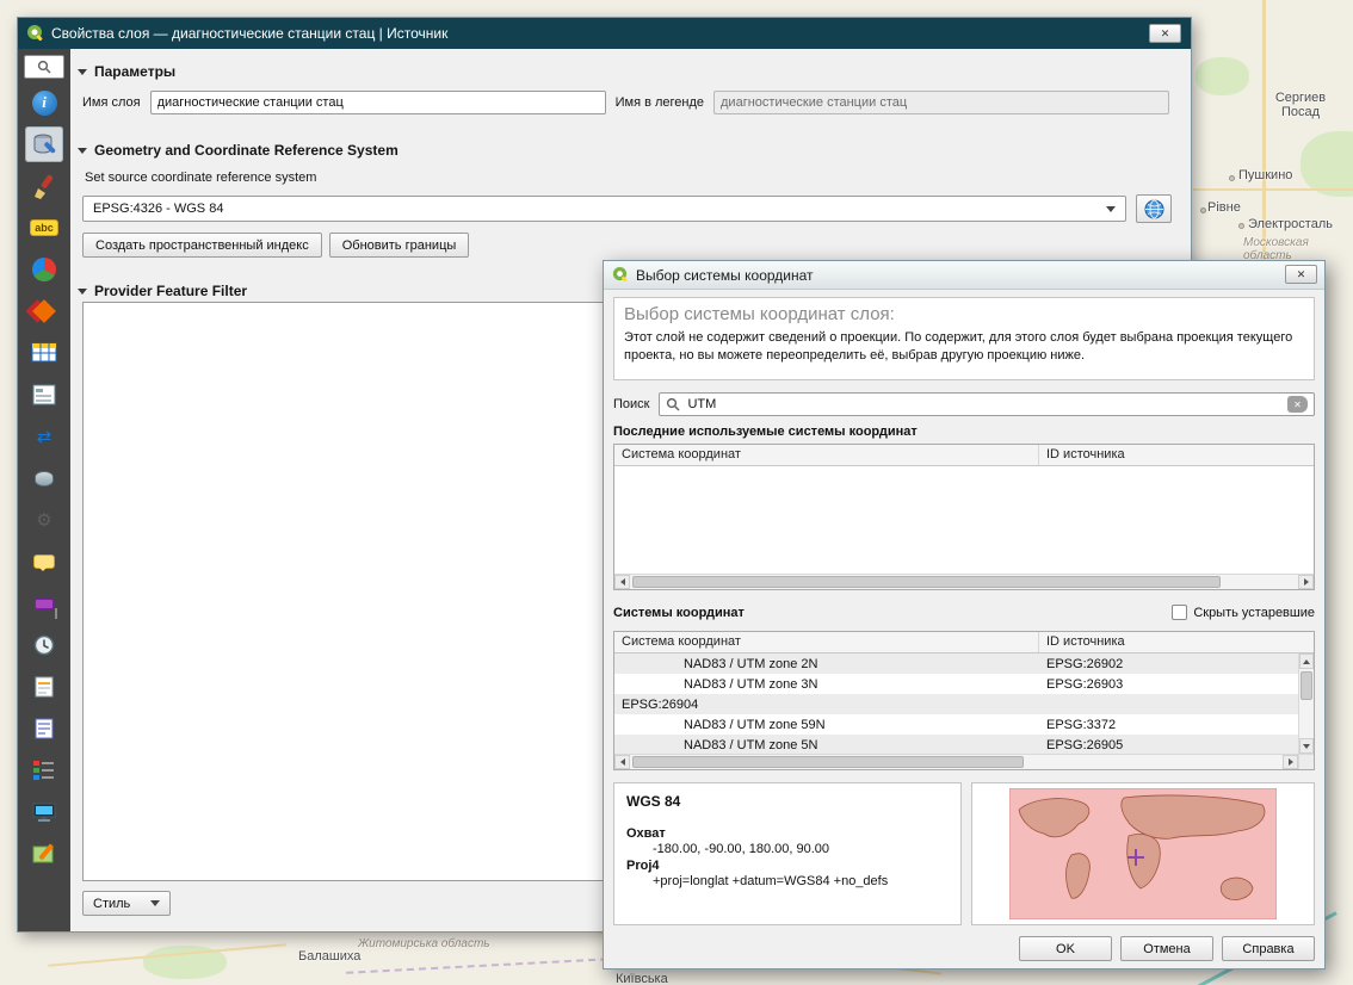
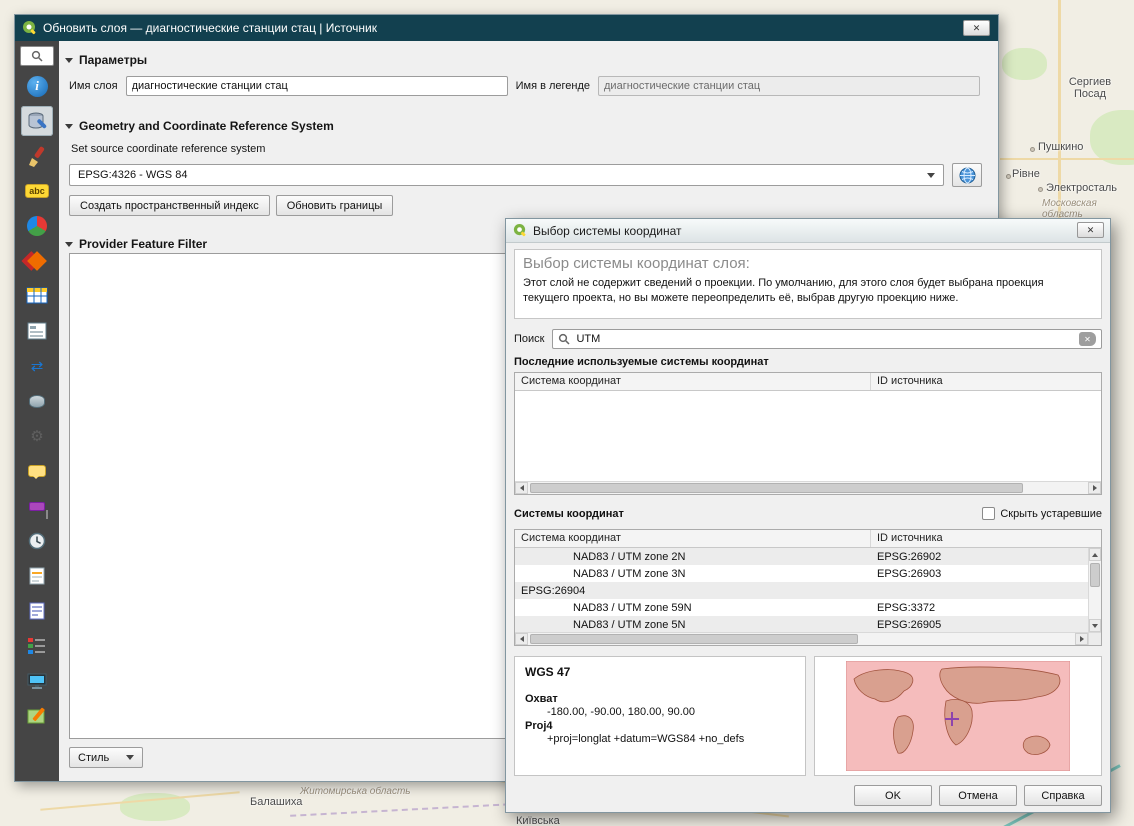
  Сергиев Посад
  Пушкино
  Рівне
  Электросталь
  Московская область
  Житомирська область
  Балашиха
  Київська
- Свойства слоя — диагностические станции стац | Источник
+ Обновить слоя — диагностические станции стац | Источник
  ✕
  i
  abc
  ⇄
  ⚙
  Параметры
  Имя слоя
  диагностические станции стац
  Имя в легенде
  диагностические станции стац
  Geometry and Coordinate Reference System
  Set source coordinate reference system
  EPSG:4326 - WGS 84
  Создать пространственный индекс
  Обновить границы
  Provider Feature Filter
  Стиль
  Выбор системы координат
  ✕
  Выбор системы координат слоя:
- Этот слой не содержит сведений о проекции. По содержит, для этого слоя будет выбрана проекция текущего проекта, но вы можете переопределить её, выбрав другую проекцию ниже.
+ Этот слой не содержит сведений о проекции. По умолчанию, для этого слоя будет выбрана проекция текущего проекта, но вы можете переопределить её, выбрав другую проекцию ниже.
  Поиск
  UTM
  ✕
  Последние используемые системы координат
  Система координат
  ID источника
  Системы координат
  Скрыть устаревшие
  Система координат
  ID источника
  NAD83 / UTM zone 2N
  EPSG:26902
  NAD83 / UTM zone 3N
  EPSG:26903
  EPSG:26904
  NAD83 / UTM zone 59N
  EPSG:3372
  NAD83 / UTM zone 5N
  EPSG:26905
- WGS 84
+ WGS 47
  Охват
  -180.00, -90.00, 180.00, 90.00
  Proj4
  +proj=longlat +datum=WGS84 +no_defs
  OK
  Отмена
  Справка
